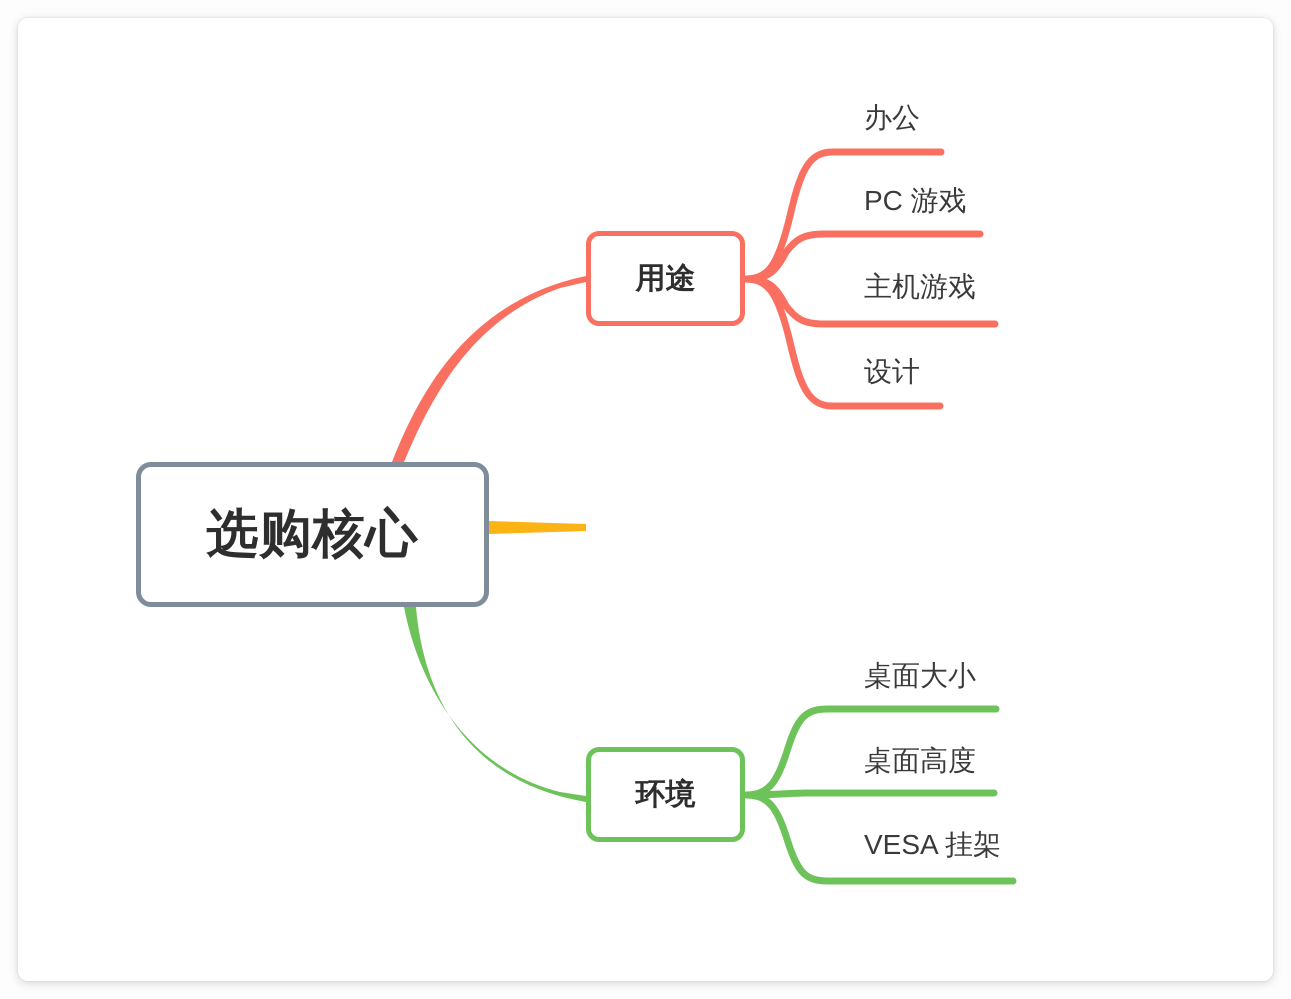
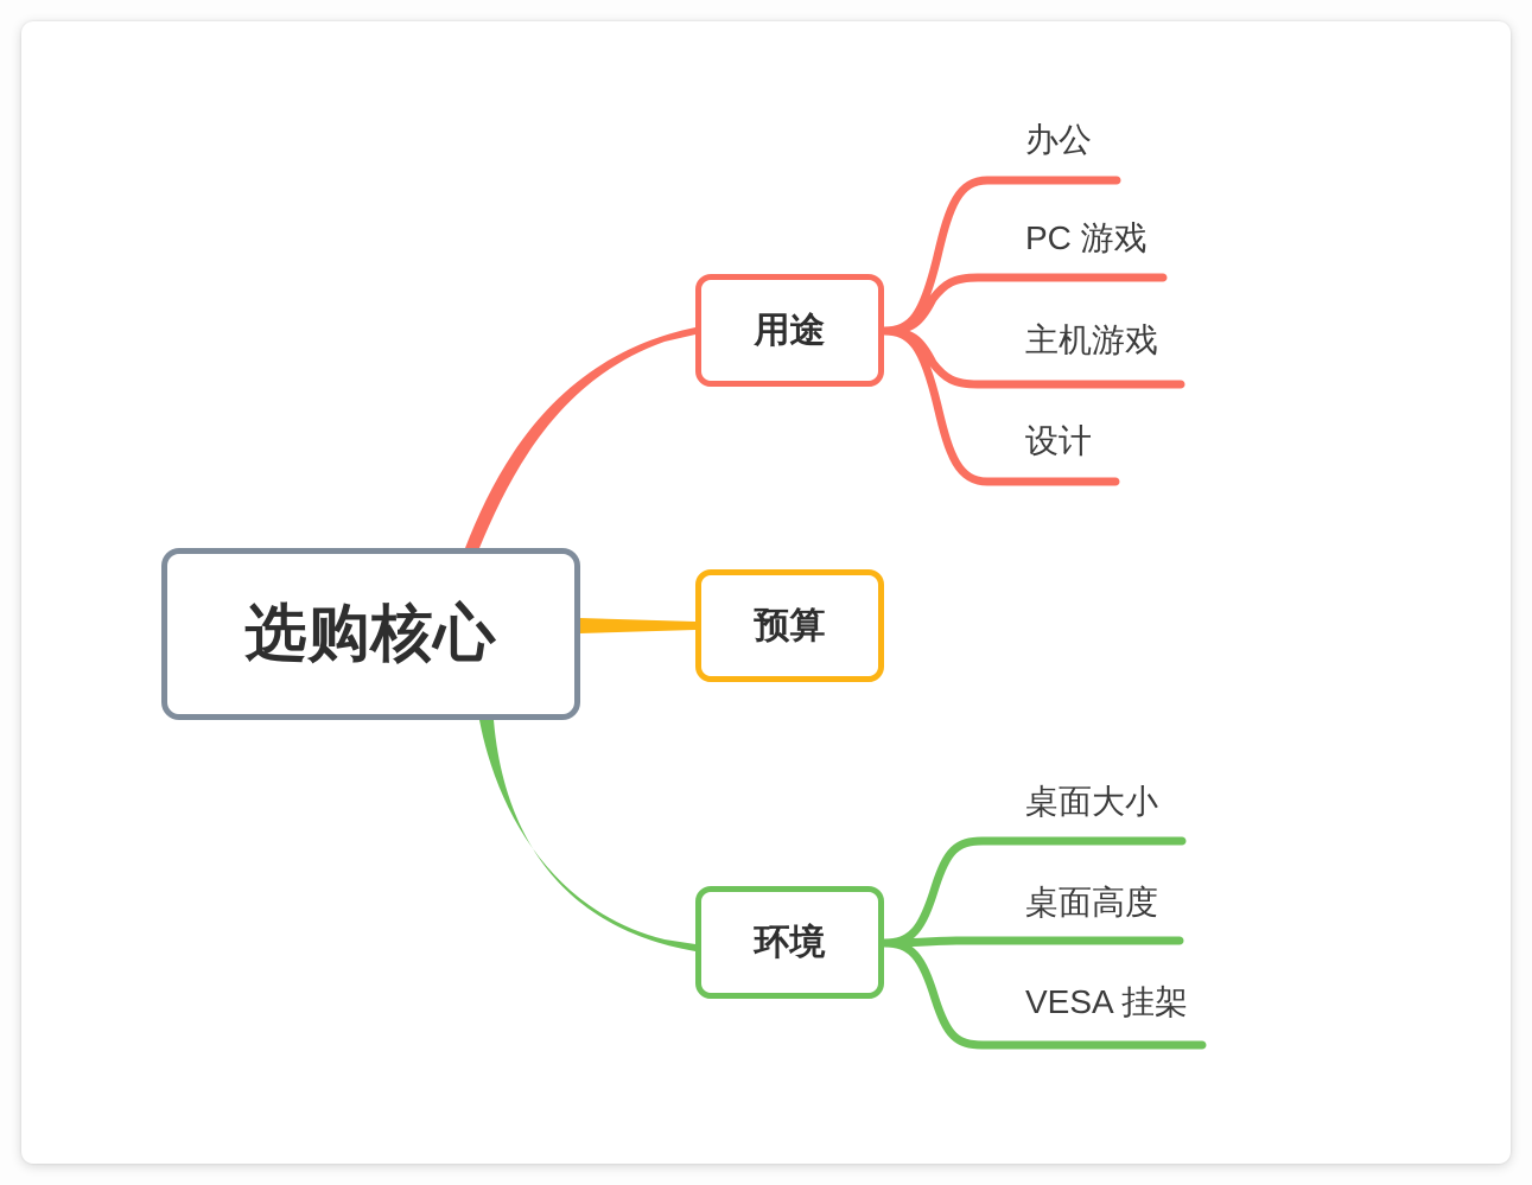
  选购核心
  用途
+ 预算
  环境
  办公
  PC 游戏
  主机游戏
  设计
  桌面大小
  桌面高度
  VESA 挂架
